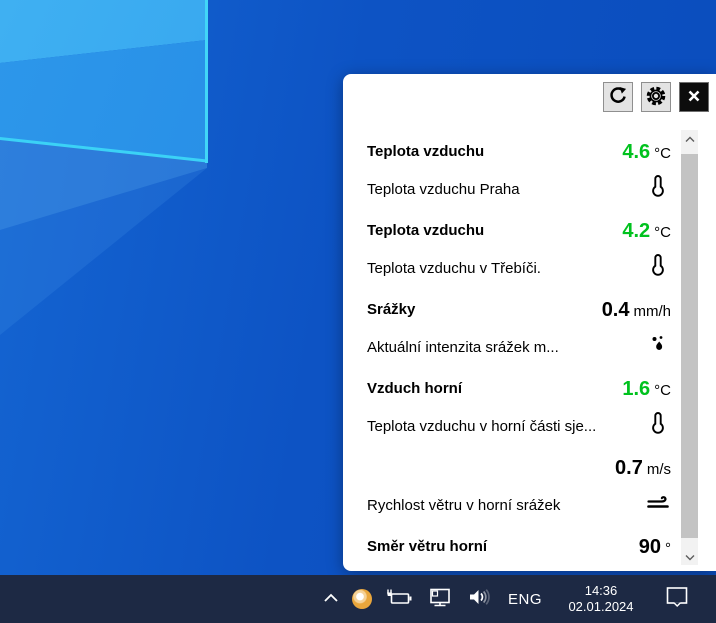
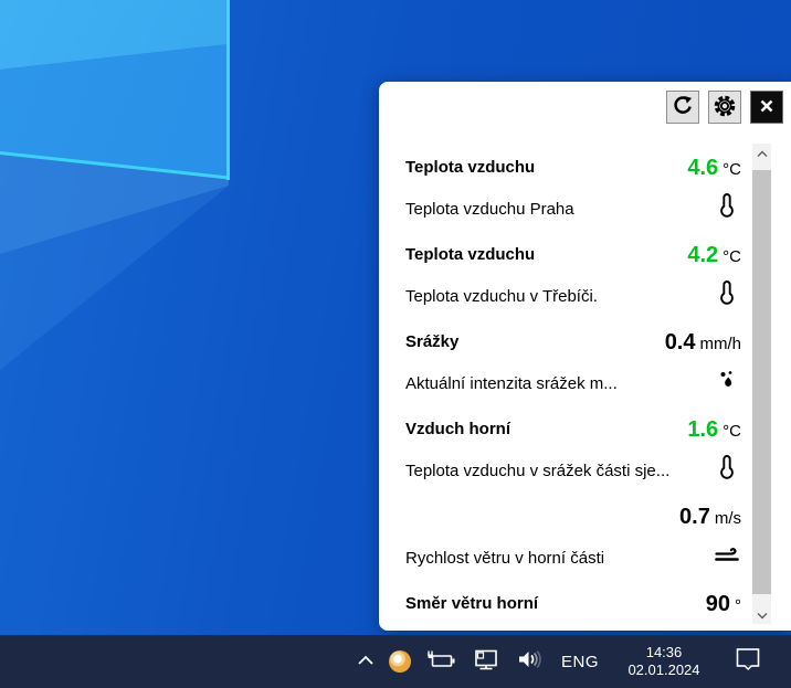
  Teplota vzduchu
  4.6 °C
  Teplota vzduchu Praha
  Teplota vzduchu
  4.2 °C
  Teplota vzduchu v Třebíči.
  Srážky
  0.4 mm/h
  Aktuální intenzita srážek m...
  Vzduch horní
  1.6 °C
- Teplota vzduchu v horní části sje...
+ Teplota vzduchu v srážek části sje...
  0.7 m/s
- Rychlost větru v horní srážek
+ Rychlost větru v horní části
  Směr větru horní
  90 °
  ENG
  14:36
  02.01.2024
